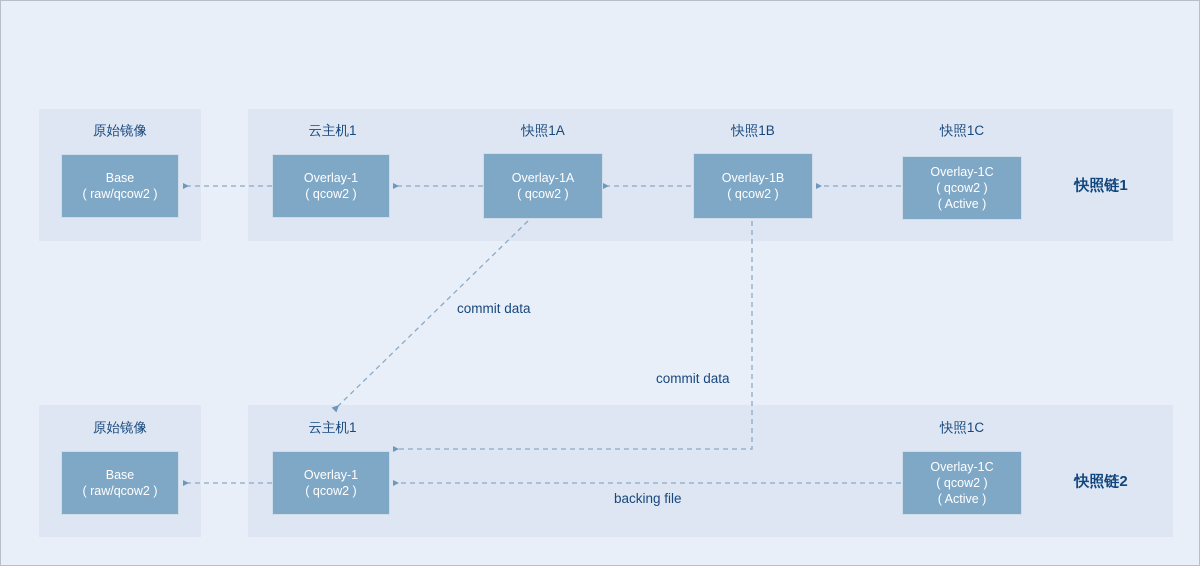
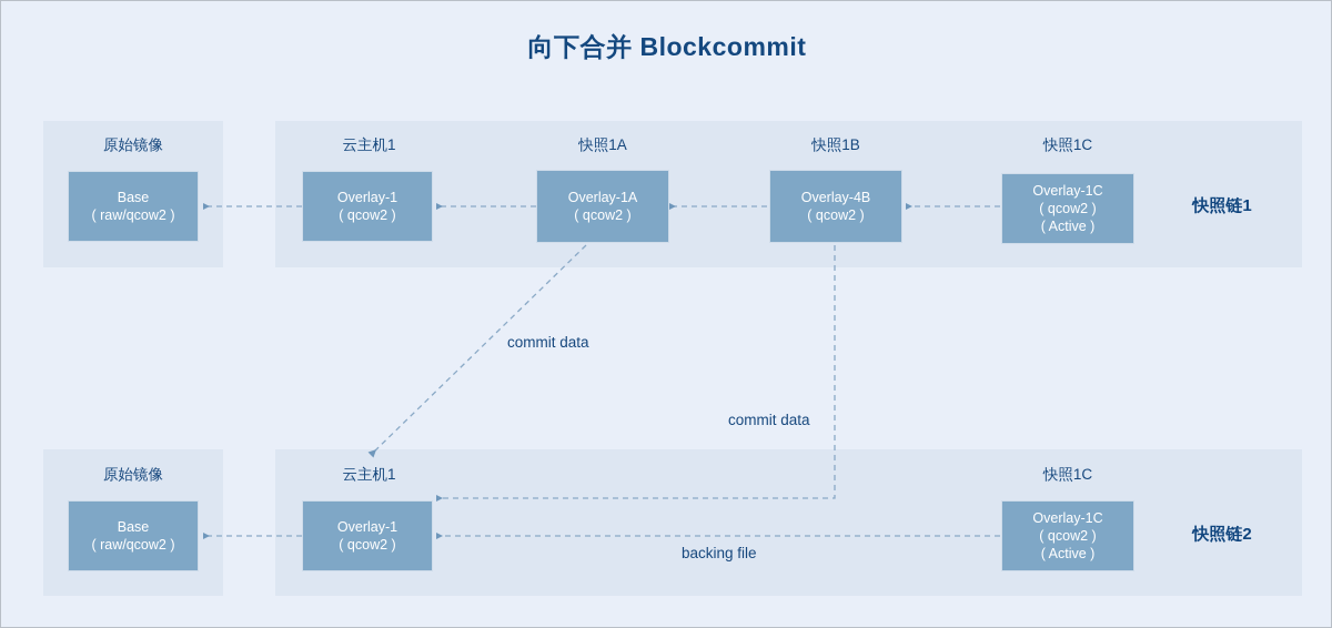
+ 向下合并 Blockcommit
  原始镜像
  云主机1
  快照1A
  快照1B
  快照1C
  Base
  ( raw/qcow2 )
  Overlay-1
  ( qcow2 )
  Overlay-1A
  ( qcow2 )
- Overlay-1B
+ Overlay-4B
  ( qcow2 )
  Overlay-1C
  ( qcow2 )
  ( Active )
  快照链1
  commit data
  commit data
  backing file
  原始镜像
  云主机1
  快照1C
  Base
  ( raw/qcow2 )
  Overlay-1
  ( qcow2 )
  Overlay-1C
  ( qcow2 )
  ( Active )
  快照链2
